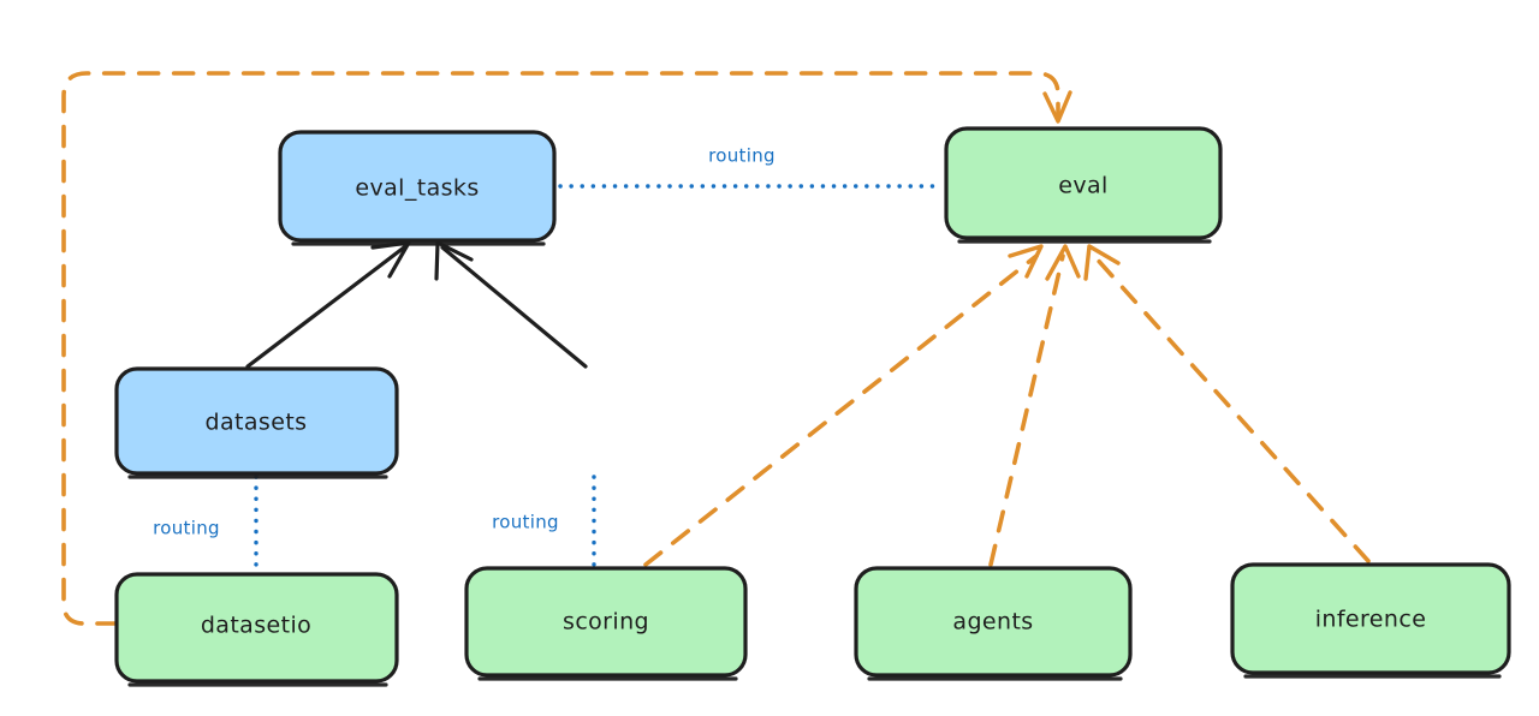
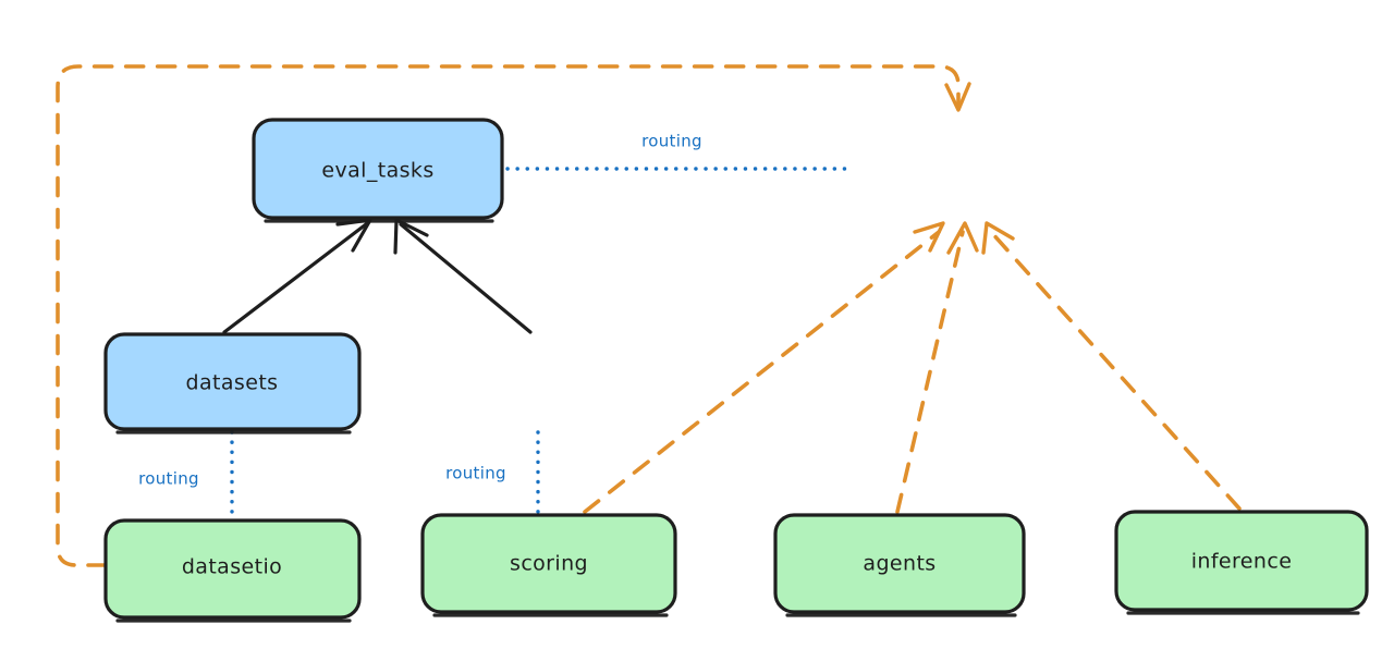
  eval_tasks
- eval
  datasets
  datasetio
  scoring
  agents
  inference
  routing
  routing
  routing
